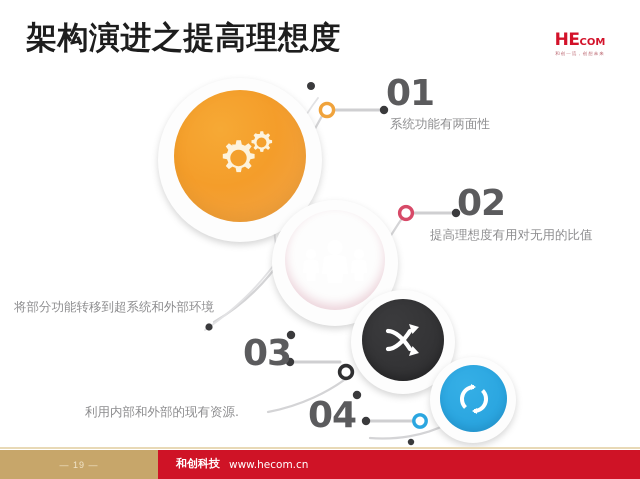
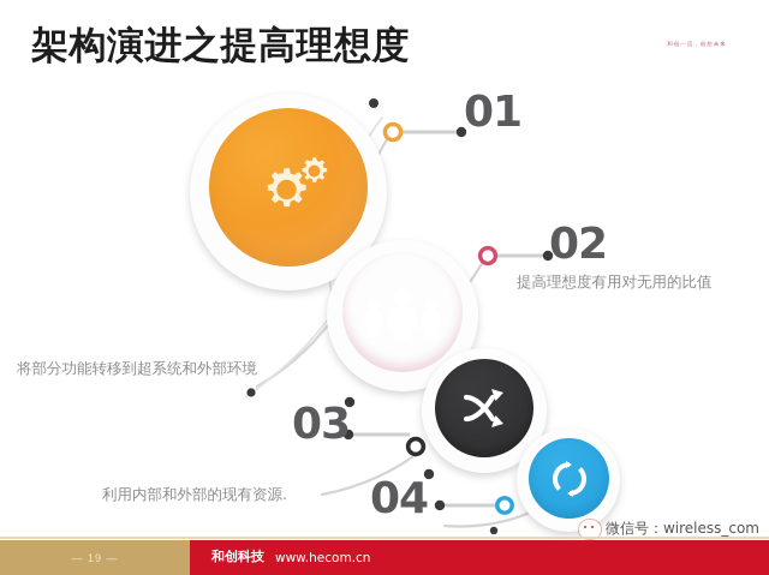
  架构演进之提高理想度
- HECOM
  01
- 系统功能有两面性
  02
  提高理想度有用对无用的比值
  03
  将部分功能转移到超系统和外部环境
  04
  利用内部和外部的现有资源.
+ 微信号：wireless_com
  — 19 —
  和创科技
  www.hecom.cn
